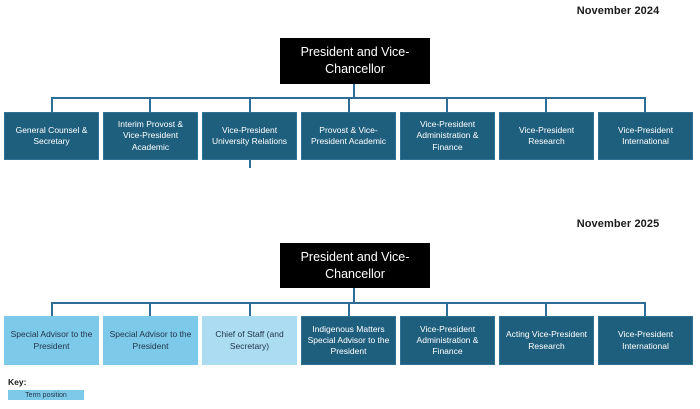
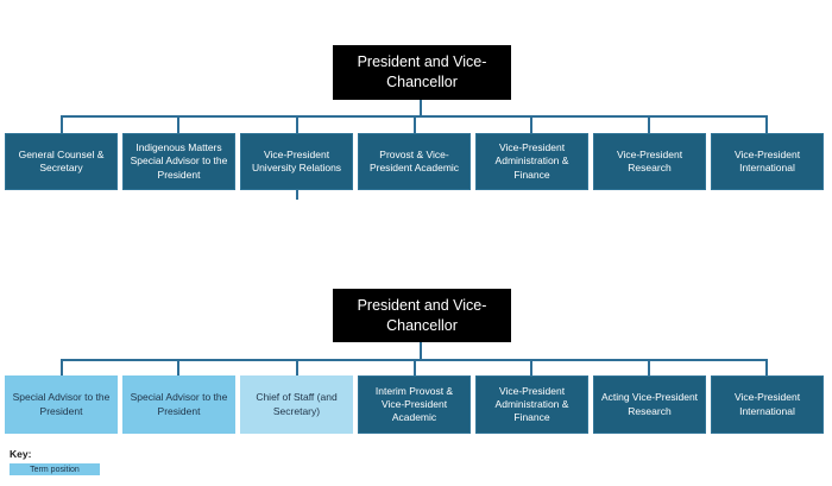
- November 2024
  President and Vice-Chancellor
  General Counsel & Secretary
- Interim Provost & Vice-President Academic
+ Indigenous Matters Special Advisor to the President
  Vice-President University Relations
  Provost & Vice-President Academic
  Vice-President Administration & Finance
  Vice-President Research
  Vice-President International
- November 2025
  President and Vice-Chancellor
  Special Advisor to the President
  Special Advisor to the President
  Chief of Staff (and Secretary)
- Indigenous Matters Special Advisor to the President
+ Interim Provost & Vice-President Academic
  Vice-President Administration & Finance
  Acting Vice-President Research
  Vice-President International
  Key:
